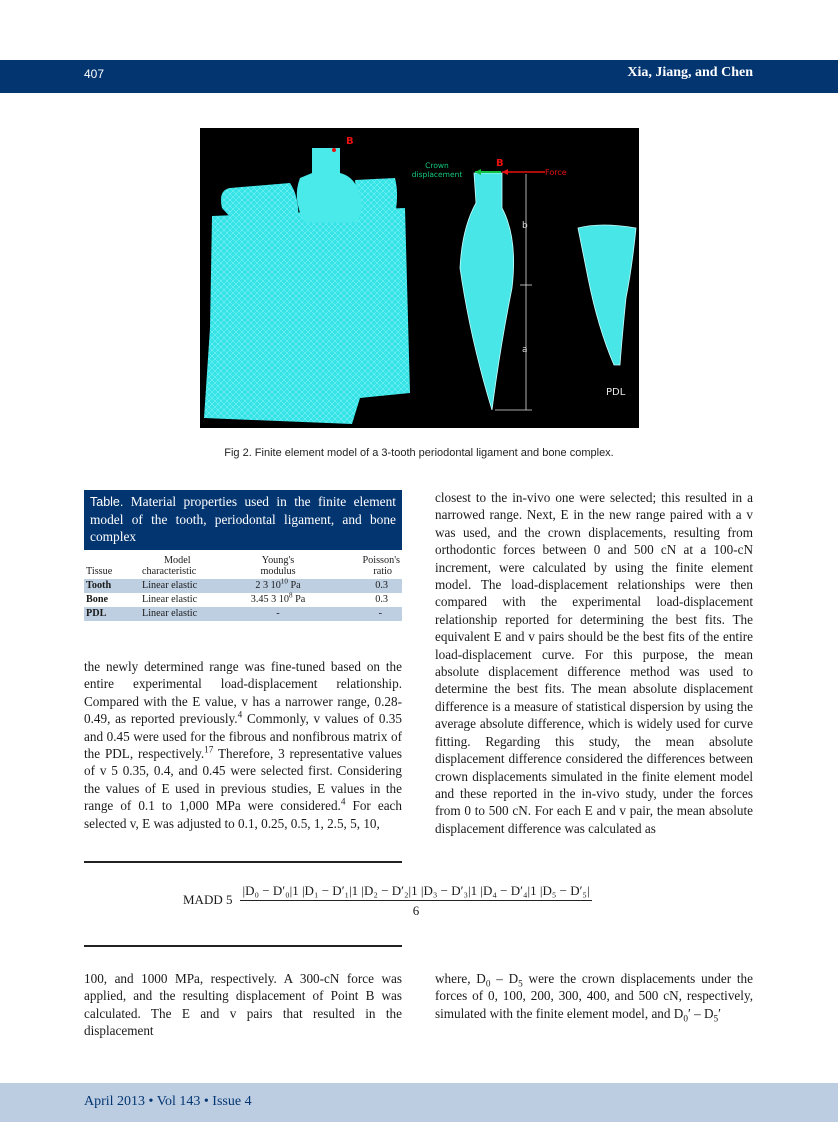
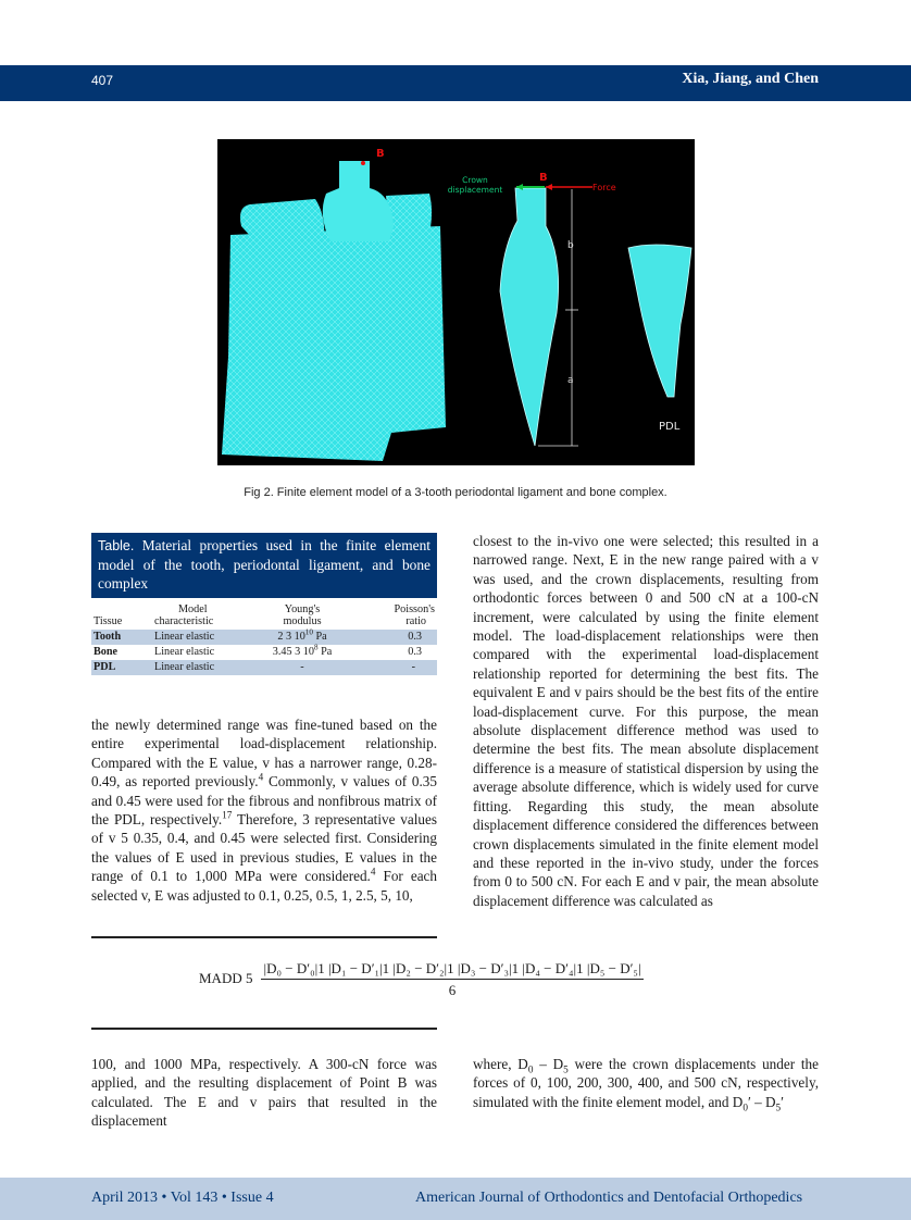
  407
  Xia, Jiang, and Chen
  B
  B
  Crown
  displacement
  Force
  b
  a
  PDL
  Fig 2. Finite element model of a 3-tooth periodontal ligament and bone complex.
  Table. Material properties used in the finite element model of the tooth, periodontal ligament, and bone complex
  Tissue	Modelcharacteristic	Young'smodulus	Poisson'sratio
  Tooth	Linear elastic	2 3 1010 Pa	0.3
  Bone	Linear elastic	3.45 3 108 Pa	0.3
  PDL	Linear elastic	-	-
  the newly determined range was fine-tuned based on the entire experimental load-displacement relationship. Compared with the E value, v has a narrower range, 0.28-0.49, as reported previously.4 Commonly, v values of 0.35 and 0.45 were used for the fibrous and nonfibrous matrix of the PDL, respectively.17 Therefore, 3 representative values of v 5 0.35, 0.4, and 0.45 were selected first. Considering the values of E used in previous studies, E values in the range of 0.1 to 1,000 MPa were considered.4 For each selected v, E was adjusted to 0.1, 0.25, 0.5, 1, 2.5, 5, 10,
  closest to the in-vivo one were selected; this resulted in a narrowed range. Next, E in the new range paired with a v was used, and the crown displacements, resulting from orthodontic forces between 0 and 500 cN at a 100-cN increment, were calculated by using the finite element model. The load-displacement relationships were then compared with the experimental load-displacement relationship reported for determining the best fits. The equivalent E and v pairs should be the best fits of the entire load-displacement curve. For this purpose, the mean absolute displacement difference method was used to determine the best fits. The mean absolute displacement difference is a measure of statistical dispersion by using the average absolute difference, which is widely used for curve fitting. Regarding this study, the mean absolute displacement difference considered the differences between crown displacements simulated in the finite element model and these reported in the in-vivo study, under the forces from 0 to 500 cN. For each E and v pair, the mean absolute displacement difference was calculated as
  MADD 5
  |D₀ − D′₀|1 |D₁ − D′₁|1 |D₂ − D′₂|1 |D₃ − D′₃|1 |D₄ − D′₄|1 |D₅ − D′₅|
  6
  100, and 1000 MPa, respectively. A 300-cN force was applied, and the resulting displacement of Point B was calculated. The E and v pairs that resulted in the displacement
  where, D0 – D5 were the crown displacements under the forces of 0, 100, 200, 300, 400, and 500 cN, respectively, simulated with the finite element model, and D0′ – D5′
  April 2013 • Vol 143 • Issue 4
+ American Journal of Orthodontics and Dentofacial Orthopedics
